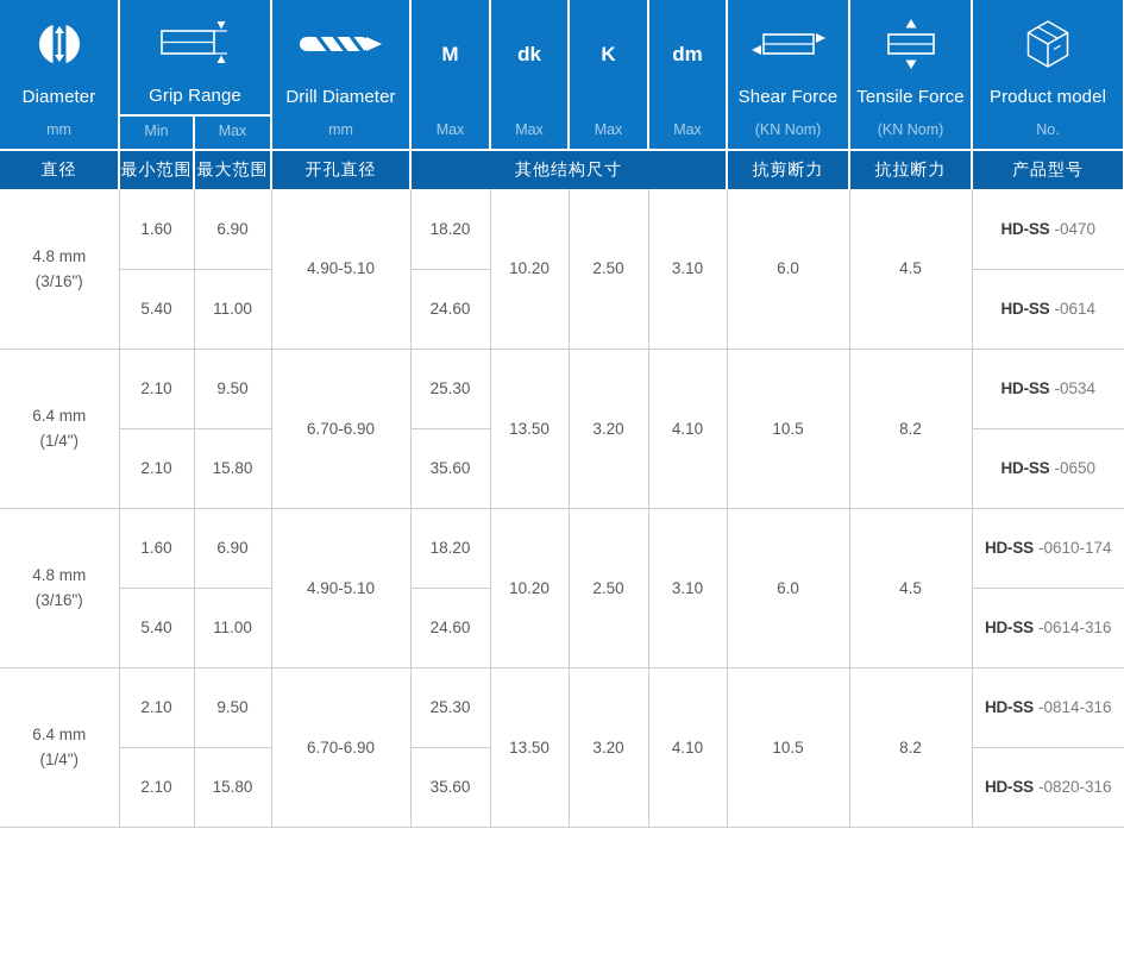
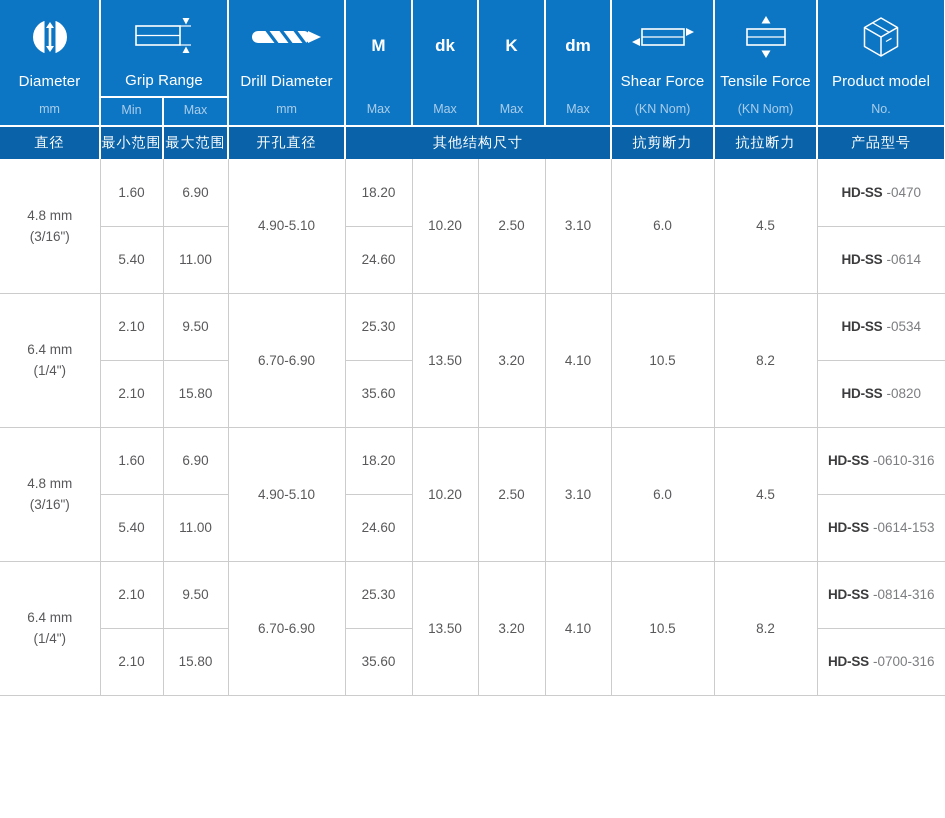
  Diameter	Grip Range	Drill Diameter	M	dk	K	dm	Shear Force	Tensile Force	Product model
  mm	Min	Max	mm	Max	Max	Max	Max	(KN Nom)	(KN Nom)	No.
  直径	最小范围	最大范围	开孔直径	其他结构尺寸	抗剪断力	抗拉断力	产品型号
  4.8 mm (3/16")	1.60	6.90	4.90-5.10	18.20	10.20	2.50	3.10	6.0	4.5	HD-SS -0470
  5.40	11.00	24.60	HD-SS -0614
  6.4 mm (1/4")	2.10	9.50	6.70-6.90	25.30	13.50	3.20	4.10	10.5	8.2	HD-SS -0534
- 2.10	15.80	35.60	HD-SS -0650
+ 2.10	15.80	35.60	HD-SS -0820
- 4.8 mm (3/16")	1.60	6.90	4.90-5.10	18.20	10.20	2.50	3.10	6.0	4.5	HD-SS -0610-174
+ 4.8 mm (3/16")	1.60	6.90	4.90-5.10	18.20	10.20	2.50	3.10	6.0	4.5	HD-SS -0610-316
- 5.40	11.00	24.60	HD-SS -0614-316
+ 5.40	11.00	24.60	HD-SS -0614-153
  6.4 mm (1/4")	2.10	9.50	6.70-6.90	25.30	13.50	3.20	4.10	10.5	8.2	HD-SS -0814-316
- 2.10	15.80	35.60	HD-SS -0820-316
+ 2.10	15.80	35.60	HD-SS -0700-316
